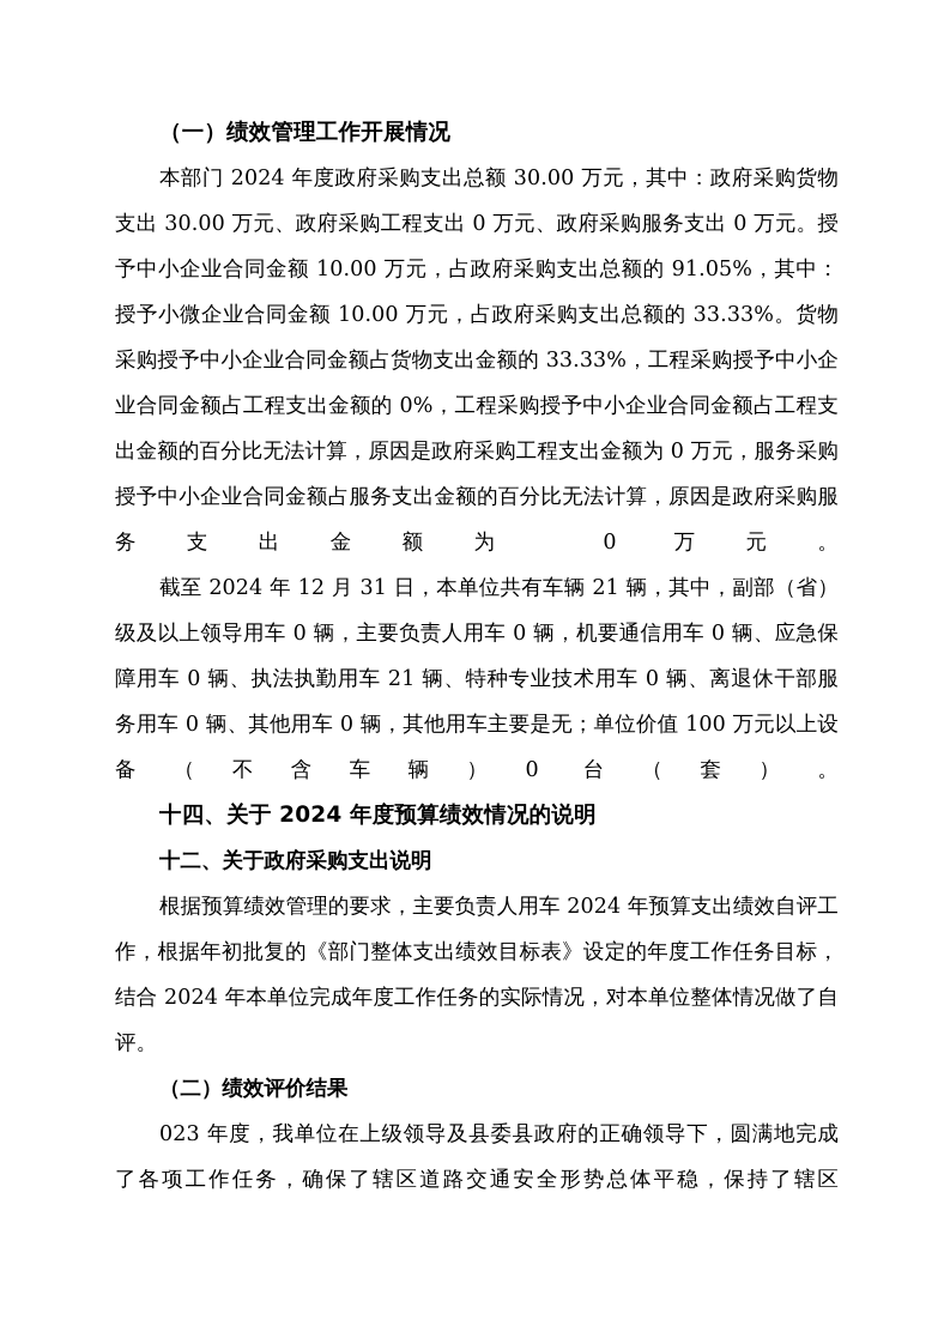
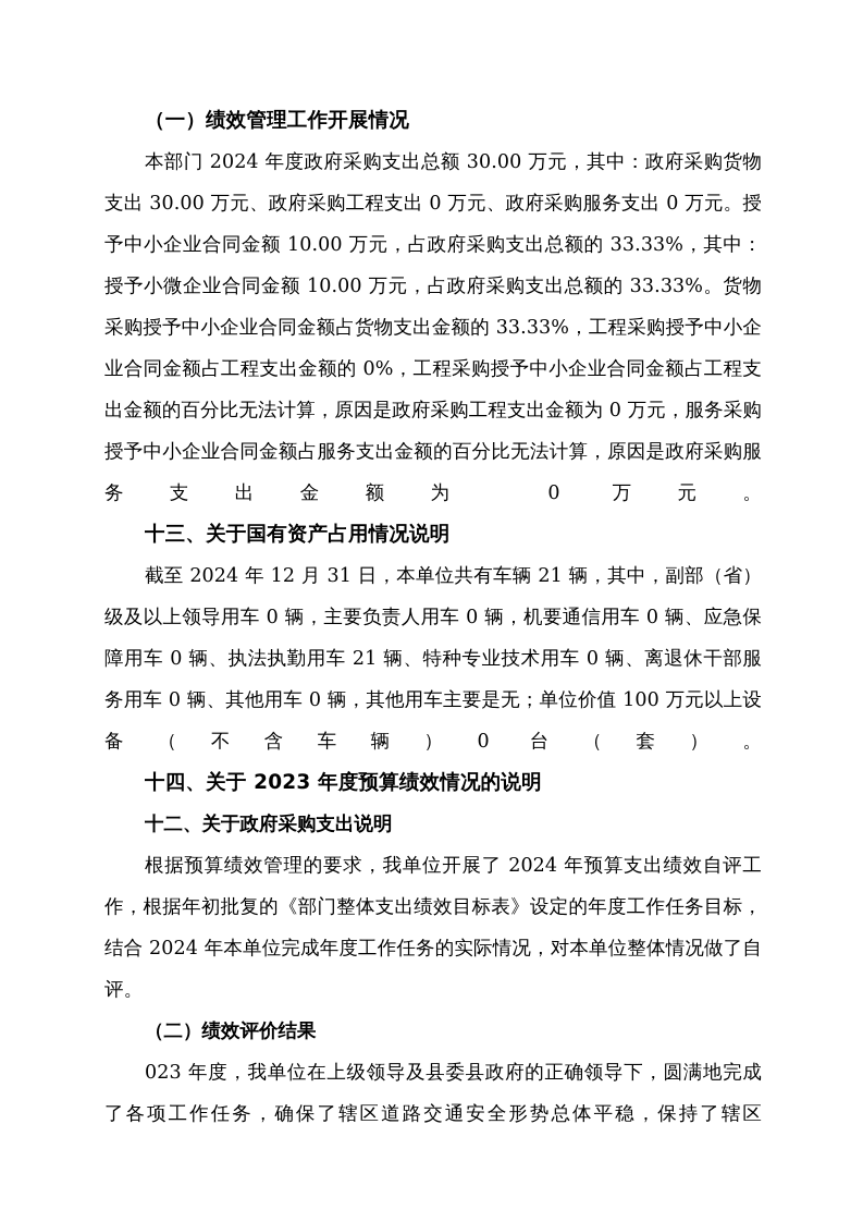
  （一）绩效管理工作开展情况
- 本部门 2024 年度政府采购支出总额 30.00 万元，其中：政府采购货物支出 30.00 万元、政府采购工程支出 0 万元、政府采购服务支出 0 万元。授予中小企业合同金额 10.00 万元，占政府采购支出总额的 91.05%，其中：授予小微企业合同金额 10.00 万元，占政府采购支出总额的 33.33%。货物采购授予中小企业合同金额占货物支出金额的 33.33%，工程采购授予中小企业合同金额占工程支出金额的 0%，工程采购授予中小企业合同金额占工程支出金额的百分比无法计算，原因是政府采购工程支出金额为 0 万元，服务采购授予中小企业合同金额占服务支出金额的百分比无法计算，原因是政府采购服务支出金额为 0 万元。
+ 本部门 2024 年度政府采购支出总额 30.00 万元，其中：政府采购货物支出 30.00 万元、政府采购工程支出 0 万元、政府采购服务支出 0 万元。授予中小企业合同金额 10.00 万元，占政府采购支出总额的 33.33%，其中：授予小微企业合同金额 10.00 万元，占政府采购支出总额的 33.33%。货物采购授予中小企业合同金额占货物支出金额的 33.33%，工程采购授予中小企业合同金额占工程支出金额的 0%，工程采购授予中小企业合同金额占工程支出金额的百分比无法计算，原因是政府采购工程支出金额为 0 万元，服务采购授予中小企业合同金额占服务支出金额的百分比无法计算，原因是政府采购服务支出金额为 0 万元。
+ 十三、关于国有资产占用情况说明
  截至 2024 年 12 月 31 日，本单位共有车辆 21 辆，其中，副部（省）级及以上领导用车 0 辆，主要负责人用车 0 辆，机要通信用车 0 辆、应急保障用车 0 辆、执法执勤用车 21 辆、特种专业技术用车 0 辆、离退休干部服务用车 0 辆、其他用车 0 辆，其他用车主要是无；单位价值 100 万元以上设备（不含车辆）0 台（套）。
- 十四、关于 2024 年度预算绩效情况的说明
+ 十四、关于 2023 年度预算绩效情况的说明
  十二、关于政府采购支出说明
- 根据预算绩效管理的要求，主要负责人用车 2024 年预算支出绩效自评工作，根据年初批复的《部门整体支出绩效目标表》设定的年度工作任务目标，结合 2024 年本单位完成年度工作任务的实际情况，对本单位整体情况做了自评。
+ 根据预算绩效管理的要求，我单位开展了 2024 年预算支出绩效自评工作，根据年初批复的《部门整体支出绩效目标表》设定的年度工作任务目标，结合 2024 年本单位完成年度工作任务的实际情况，对本单位整体情况做了自评。
  （二）绩效评价结果
  023 年度，我单位在上级领导及县委县政府的正确领导下，圆满地完成了各项工作任务，确保了辖区道路交通安全形势总体平稳，保持了辖区
